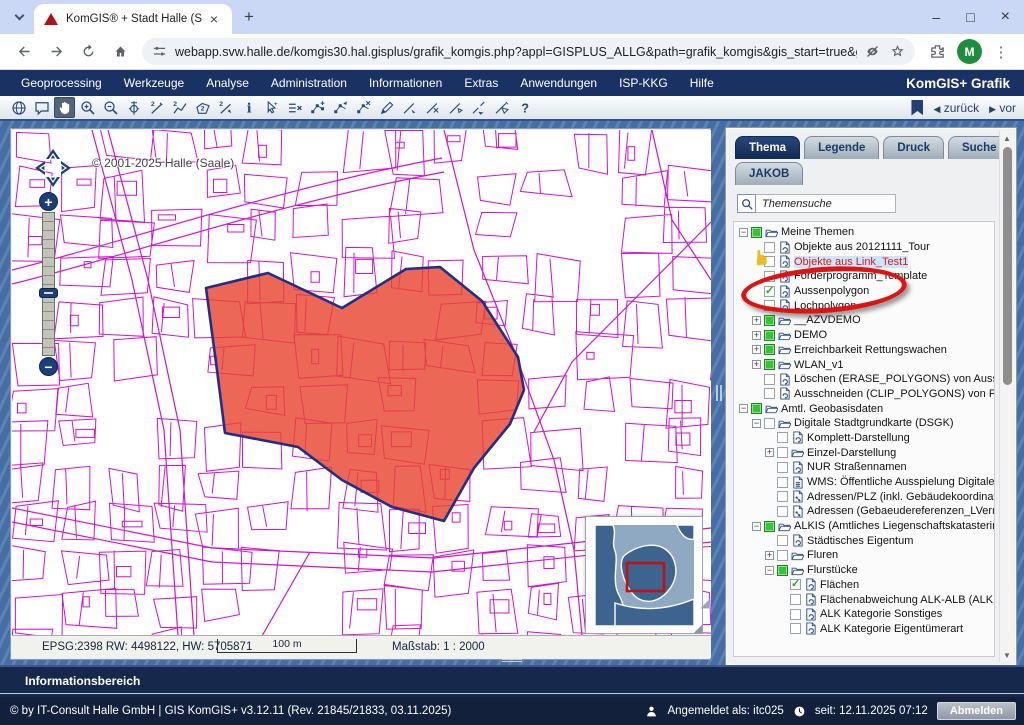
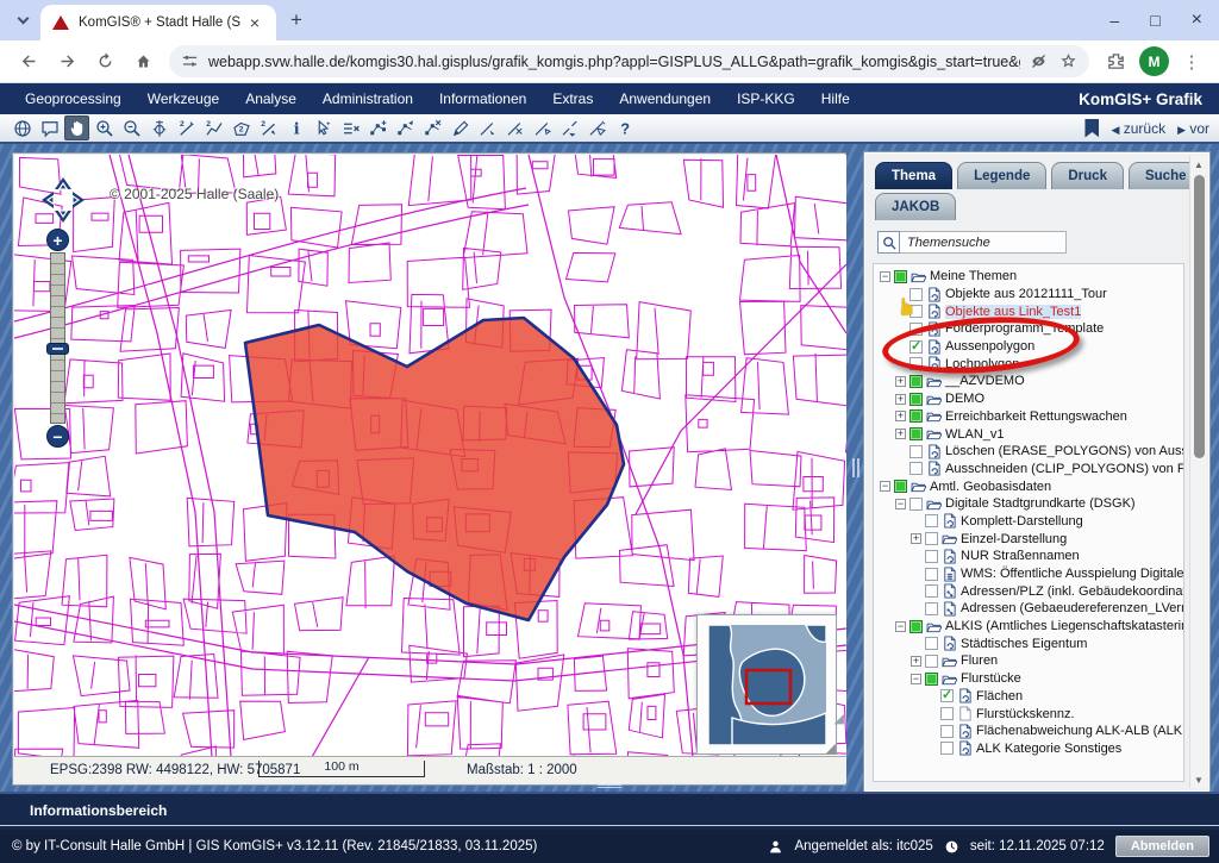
  KomGIS® + Stadt Halle (S
  ×
  +
  –
  □
  ×
  webapp.svw.halle.de/komgis30.hal.gisplus/grafik_komgis.php?appl=GISPLUS_ALLG&path=grafik_komgis&gis_start=true&
  M
  ⋮
  Geoprocessing
  Werkzeuge
  Analyse
  Administration
  Informationen
  Extras
  Anwendungen
  ISP-KKG
  Hilfe
  KomGIS+ Grafik
  ◀ zurück
  ▶ vor
  © 2001-2025 Halle (Saale)
  +
  −
  ◢
  ◢
  EPSG:2398 RW: 4498122, HW: 5705871
  100 m
  Maßstab: 1 : 2000
  Thema
  Legende
  Druck
  Suche
  JAKOB
  Themensuche
  −
  Meine Themen
  Objekte aus 20121111_Tour
  Objekte aus Link_Test1
  Förderprogramm_Template
  ✓
  Aussenpolygon
  Lochpolygon
  +
  __AZVDEMO
  +
  DEMO
  +
  Erreichbarkeit Rettungswachen
  +
  WLAN_v1
  Löschen (ERASE_POLYGONS) von Aus
  Ausschneiden (CLIP_POLYGONS) von F
  −
  Amtl. Geobasisdaten
  −
  Digitale Stadtgrundkarte (DSGK)
  Komplett-Darstellung
  +
  Einzel-Darstellung
  NUR Straßennamen
  WMS: Öffentliche Ausspielung Digitale
  Adressen/PLZ (inkl. Gebäudekoordina
  Adressen (Gebaeudereferenzen_LVer
  −
  ALKIS (Amtliches Liegenschaftskatasteri
  Städtisches Eigentum
  +
  Fluren
  −
  Flurstücke
  ✓
  Flächen
+ Flurstückskennz.
  Flächenabweichung ALK-ALB (ALK
  ALK Kategorie Sonstiges
- ALK Kategorie Eigentümerart
  ▲
  ▼
  Informationsbereich
  © by IT-Consult Halle GmbH | GIS KomGIS+ v3.12.11 (Rev. 21845/21833, 03.11.2025)
  Angemeldet als: itc025
  seit: 12.11.2025 07:12
  Abmelden
